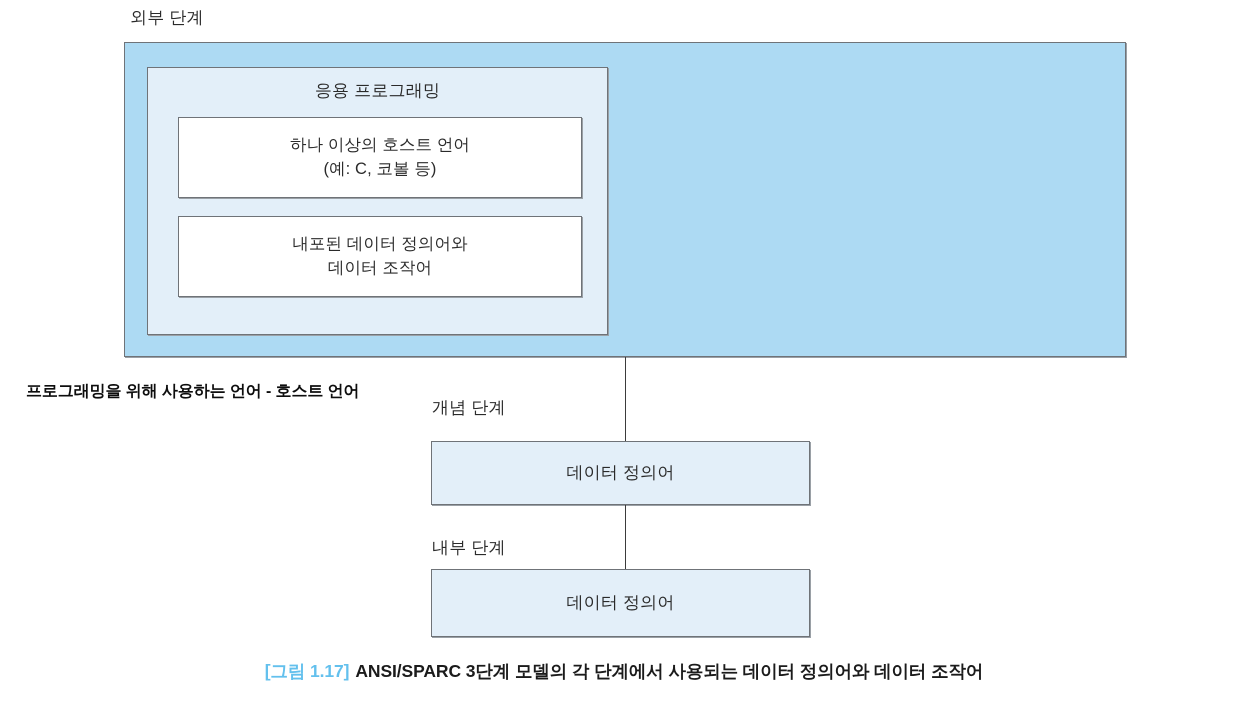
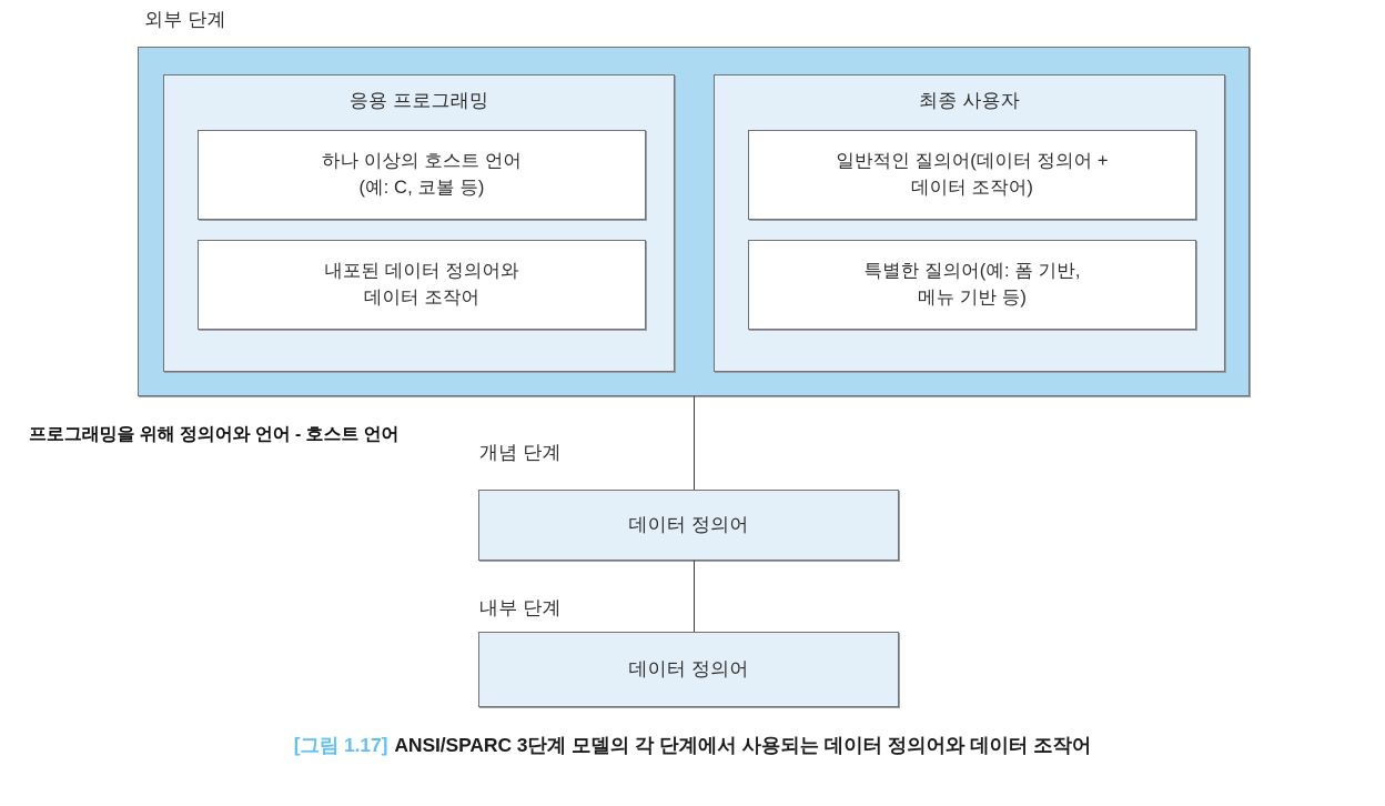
  외부 단계
  응용 프로그래밍
  하나 이상의 호스트 언어
  (예: C, 코볼 등)
  내포된 데이터 정의어와
  데이터 조작어
+ 최종 사용자
+ 일반적인 질의어(데이터 정의어 +
+ 데이터 조작어)
+ 특별한 질의어(예: 폼 기반,
+ 메뉴 기반 등)
- 프로그래밍을 위해 사용하는 언어 - 호스트 언어
+ 프로그래밍을 위해 정의어와 언어 - 호스트 언어
  개념 단계
  데이터 정의어
  내부 단계
  데이터 정의어
  [그림 1.17] ANSI/SPARC 3단계 모델의 각 단계에서 사용되는 데이터 정의어와 데이터 조작어
